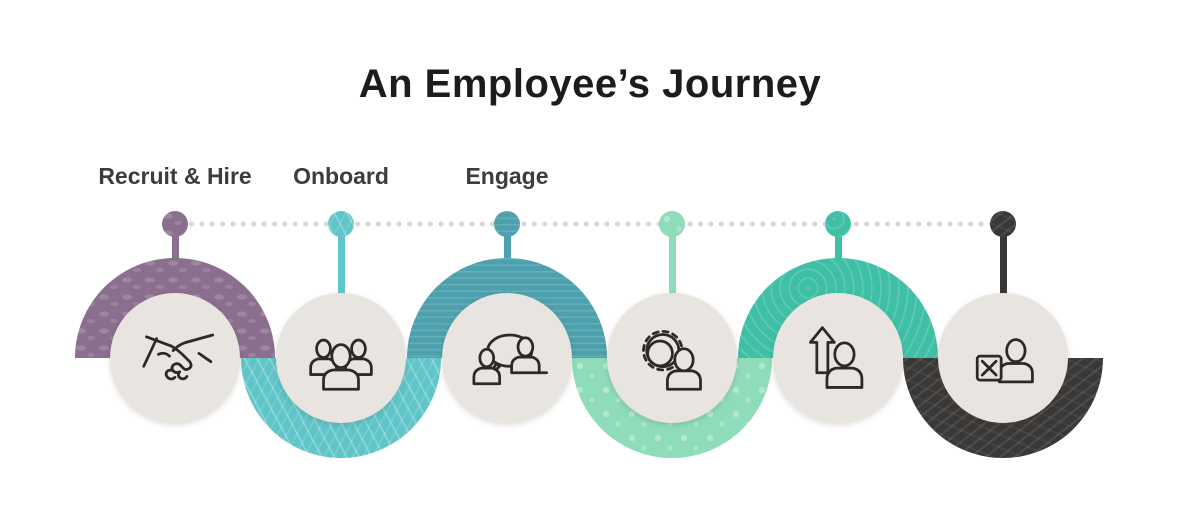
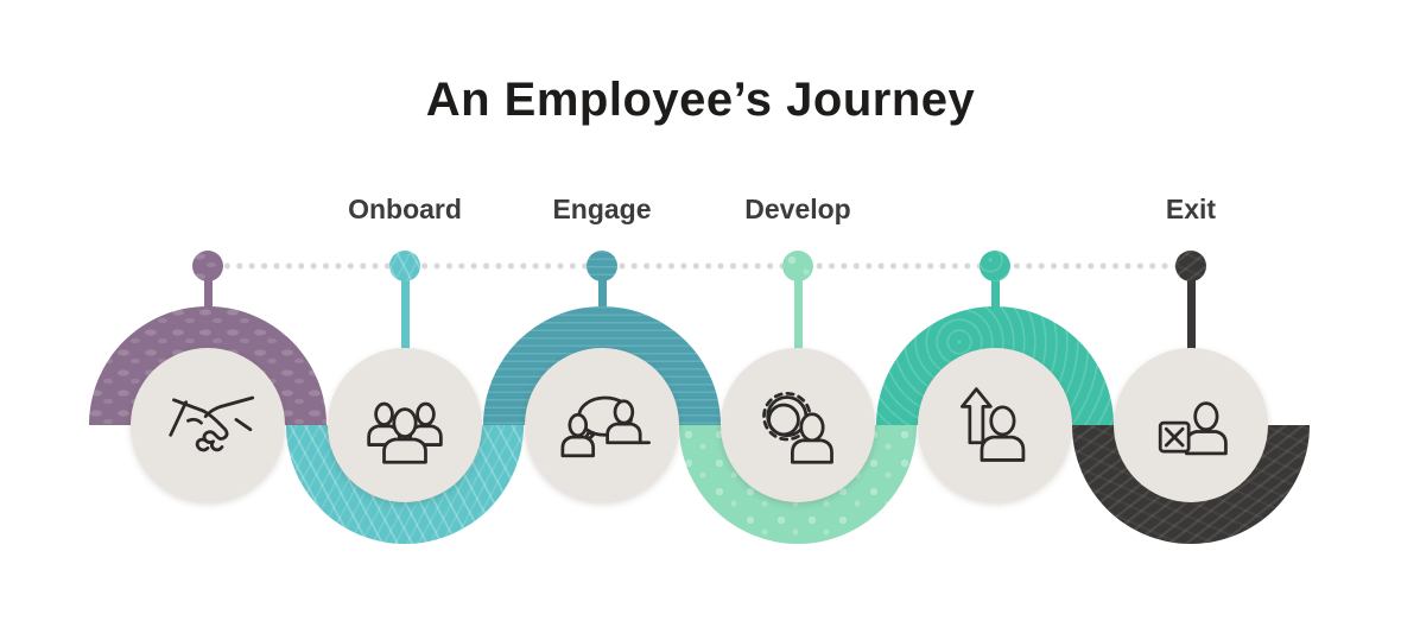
  An Employee’s Journey
- Recruit & Hire
  Onboard
  Engage
+ Develop
+ Exit
